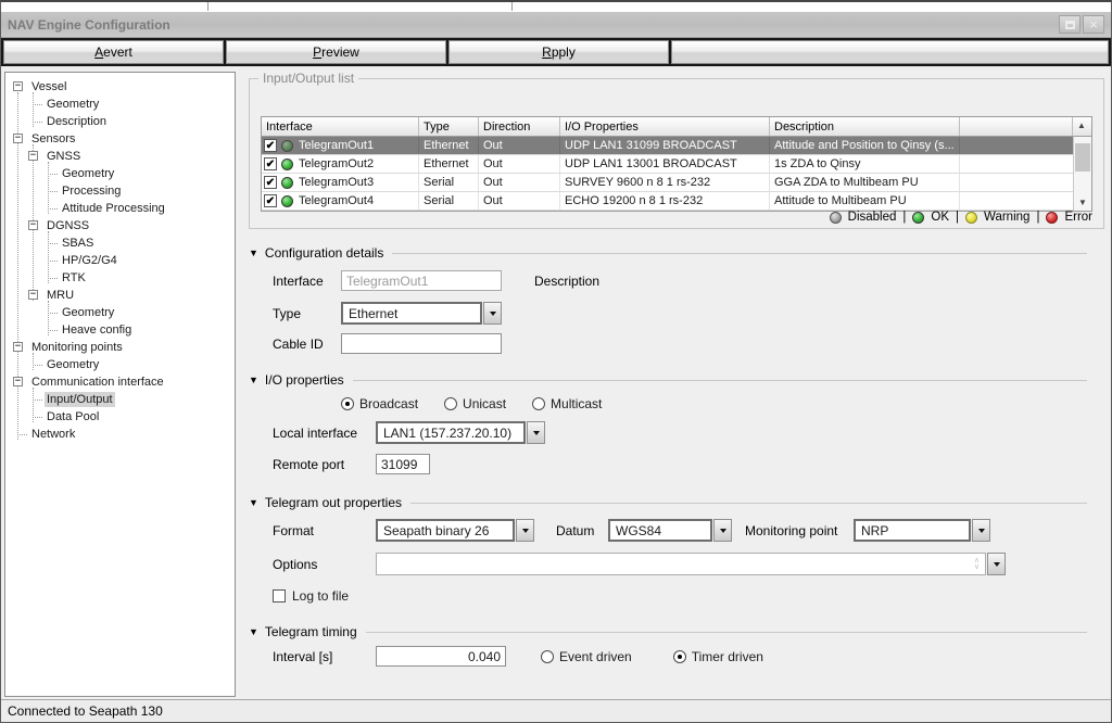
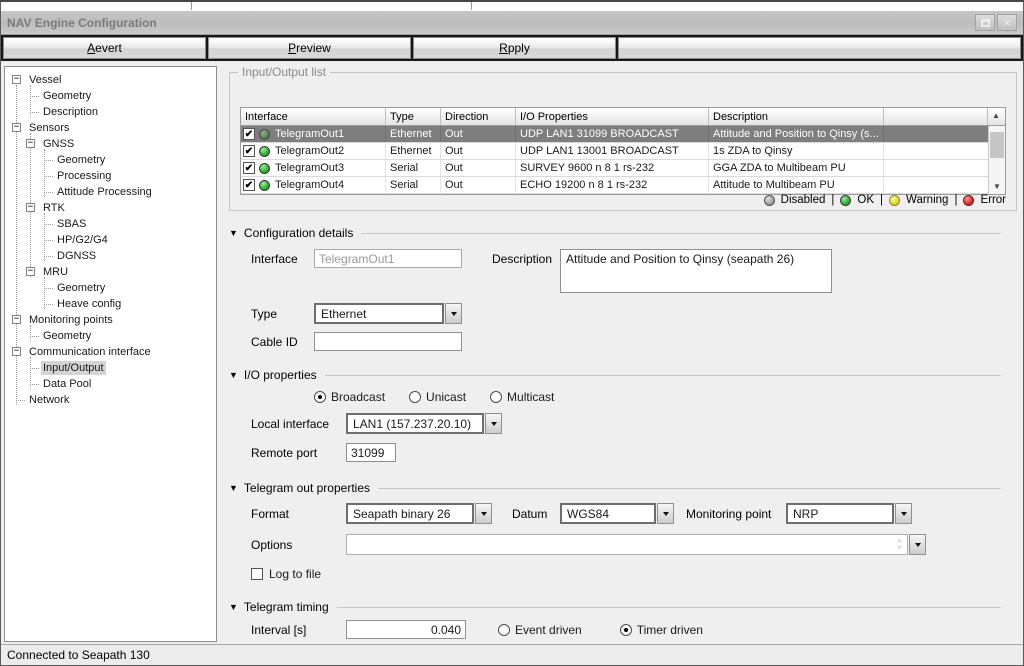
  NAV Engine Configuration
  ×
  Aevert
  Preview
  Rpply
  −
  Vessel
  Geometry
  Description
  −
  Sensors
  −
  GNSS
  Geometry
  Processing
  Attitude Processing
  −
- DGNSS
+ RTK
  SBAS
  HP/G2/G4
- RTK
+ DGNSS
  −
  MRU
  Geometry
  Heave config
  −
  Monitoring points
  Geometry
  −
  Communication interface
  Input/Output
  Data Pool
  Network
  Input/Output list
  Interface
  Type
  Direction
  I/O Properties
  Description
  ▲
  ✔
  TelegramOut1
  Ethernet
  Out
  UDP LAN1 31099 BROADCAST
  Attitude and Position to Qinsy (s...
  ✔
  TelegramOut2
  Ethernet
  Out
  UDP LAN1 13001 BROADCAST
  1s ZDA to Qinsy
  ✔
  TelegramOut3
  Serial
  Out
  SURVEY 9600 n 8 1 rs-232
  GGA ZDA to Multibeam PU
  ✔
  TelegramOut4
  Serial
  Out
  ECHO 19200 n 8 1 rs-232
  Attitude to Multibeam PU
  ▼
  Disabled
  |
  OK
  |
  Warning
  |
  Error
  ▼
  Configuration details
  Interface
  TelegramOut1
  Description
+ Attitude and Position to Qinsy (seapath 26)
  Type
  Ethernet
  Cable ID
  ▼
  I/O properties
  Broadcast
  Unicast
  Multicast
  Local interface
  LAN1 (157.237.20.10)
  Remote port
  31099
  ▼
  Telegram out properties
  Format
  Seapath binary 26
  Datum
  WGS84
  Monitoring point
  NRP
  Options
  Log to file
  ▼
  Telegram timing
  Interval [s]
  0.040
  Event driven
  Timer driven
  Connected to Seapath 130
